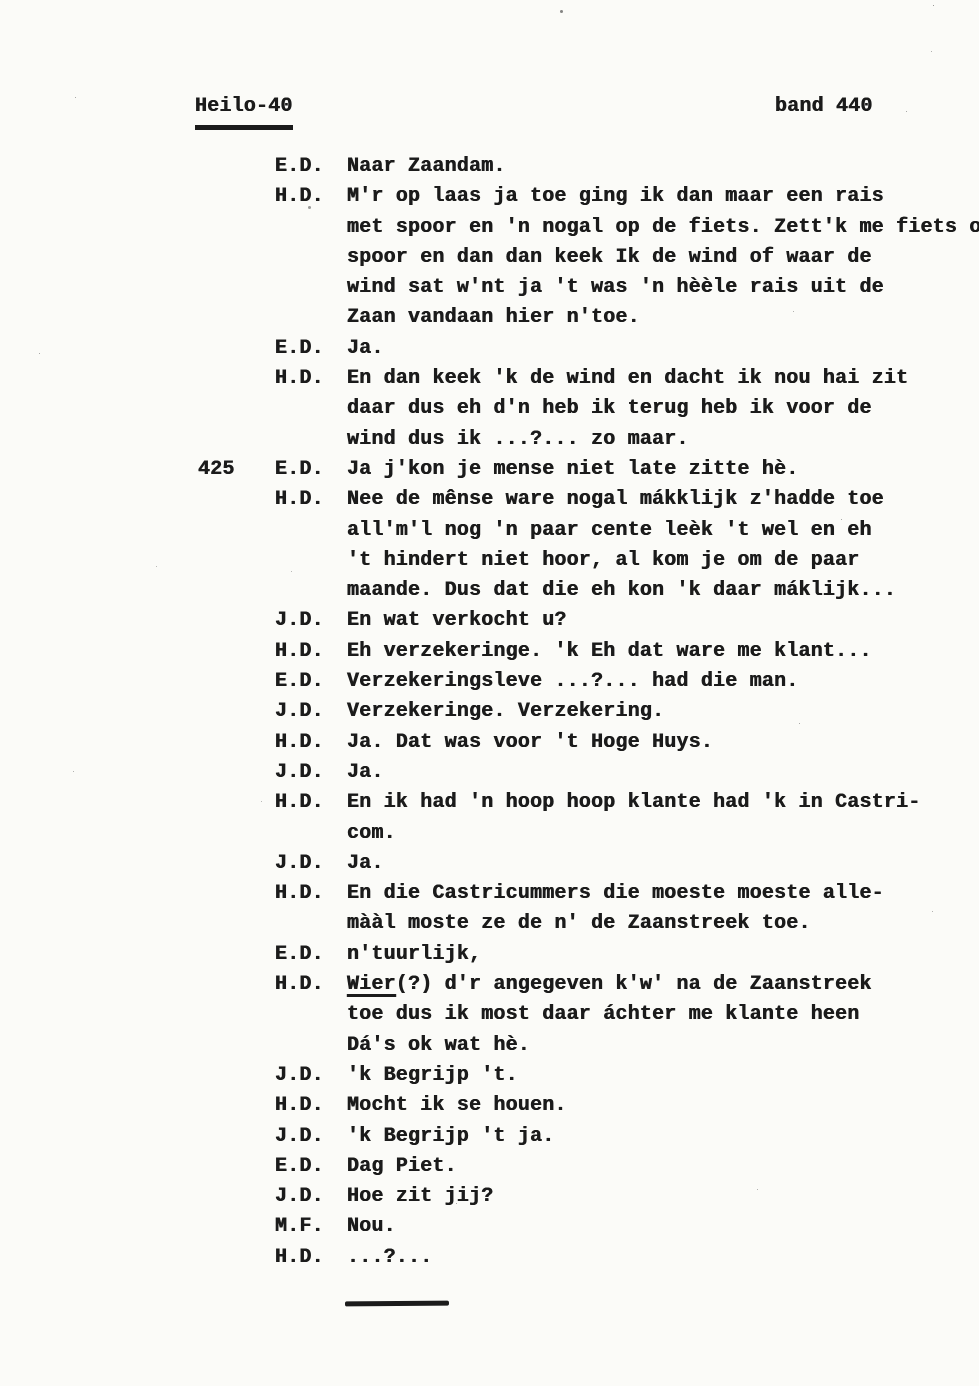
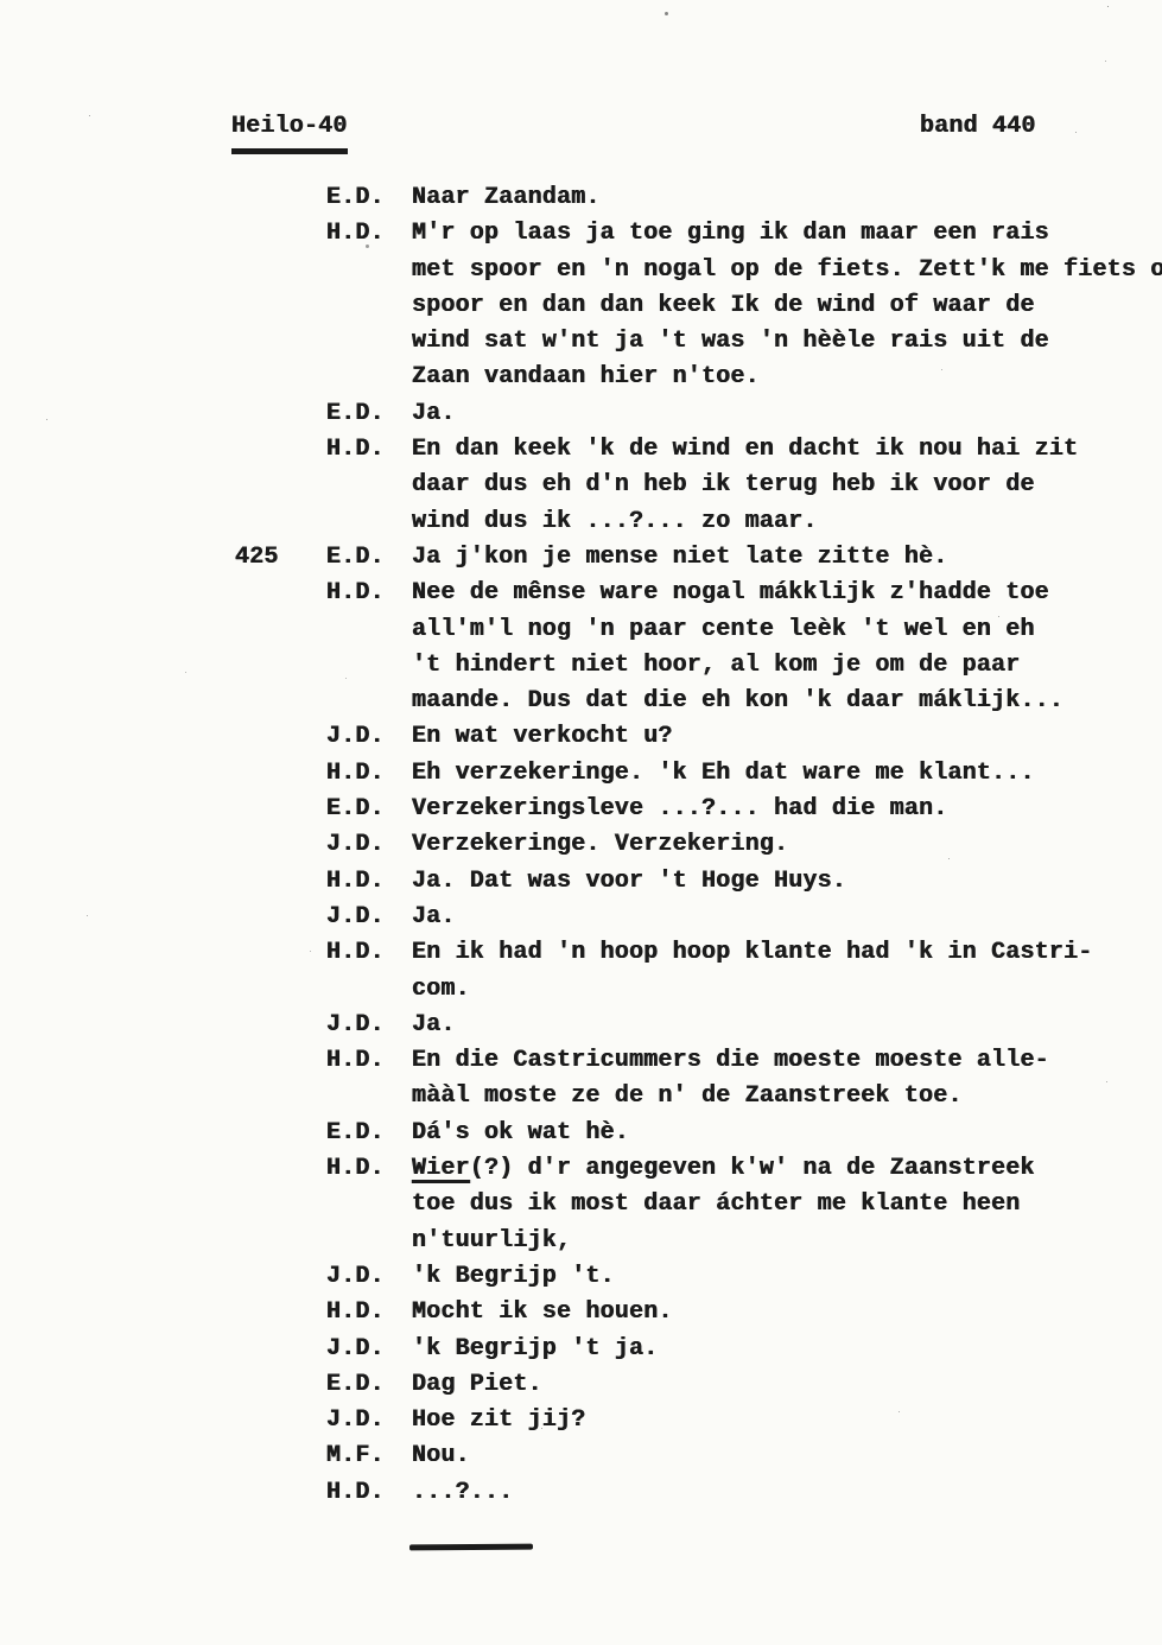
  Heilo-40
  band 440
  E.D.
  Naar Zaandam.
  H.D.
  M'r op laas ja toe ging ik dan maar een rais
  met spoor en 'n nogal op de fiets. Zett'k me fiets o
  spoor en dan dan keek Ik de wind of waar de
  wind sat w'nt ja 't was 'n hèèle rais uit de
  Zaan vandaan hier n'toe.
  E.D.
  Ja.
  H.D.
  En dan keek 'k de wind en dacht ik nou hai zit
  daar dus eh d'n heb ik terug heb ik voor de
  wind dus ik ...?... zo maar.
  425
  E.D.
  Ja j'kon je mense niet late zitte hè.
  H.D.
  Nee de mênse ware nogal mákklijk z'hadde toe
  all'm'l nog 'n paar cente leèk 't wel en eh
  't hindert niet hoor, al kom je om de paar
  maande. Dus dat die eh kon 'k daar máklijk...
  J.D.
  En wat verkocht u?
  H.D.
  Eh verzekeringe. 'k Eh dat ware me klant...
  E.D.
  Verzekeringsleve ...?... had die man.
  J.D.
  Verzekeringe. Verzekering.
  H.D.
  Ja. Dat was voor 't Hoge Huys.
  J.D.
  Ja.
  H.D.
  En ik had 'n hoop hoop klante had 'k in Castri-
  com.
  J.D.
  Ja.
  H.D.
  En die Castricummers die moeste moeste alle-
  mààl moste ze de n' de Zaanstreek toe.
  E.D.
- n'tuurlijk,
+ Dá's ok wat hè.
  H.D.
  Wier(?) d'r angegeven k'w' na de Zaanstreek
  toe dus ik most daar áchter me klante heen
- Dá's ok wat hè.
+ n'tuurlijk,
  J.D.
  'k Begrijp 't.
  H.D.
  Mocht ik se houen.
  J.D.
  'k Begrijp 't ja.
  E.D.
  Dag Piet.
  J.D.
  Hoe zit jij?
  M.F.
  Nou.
  H.D.
  ...?...
